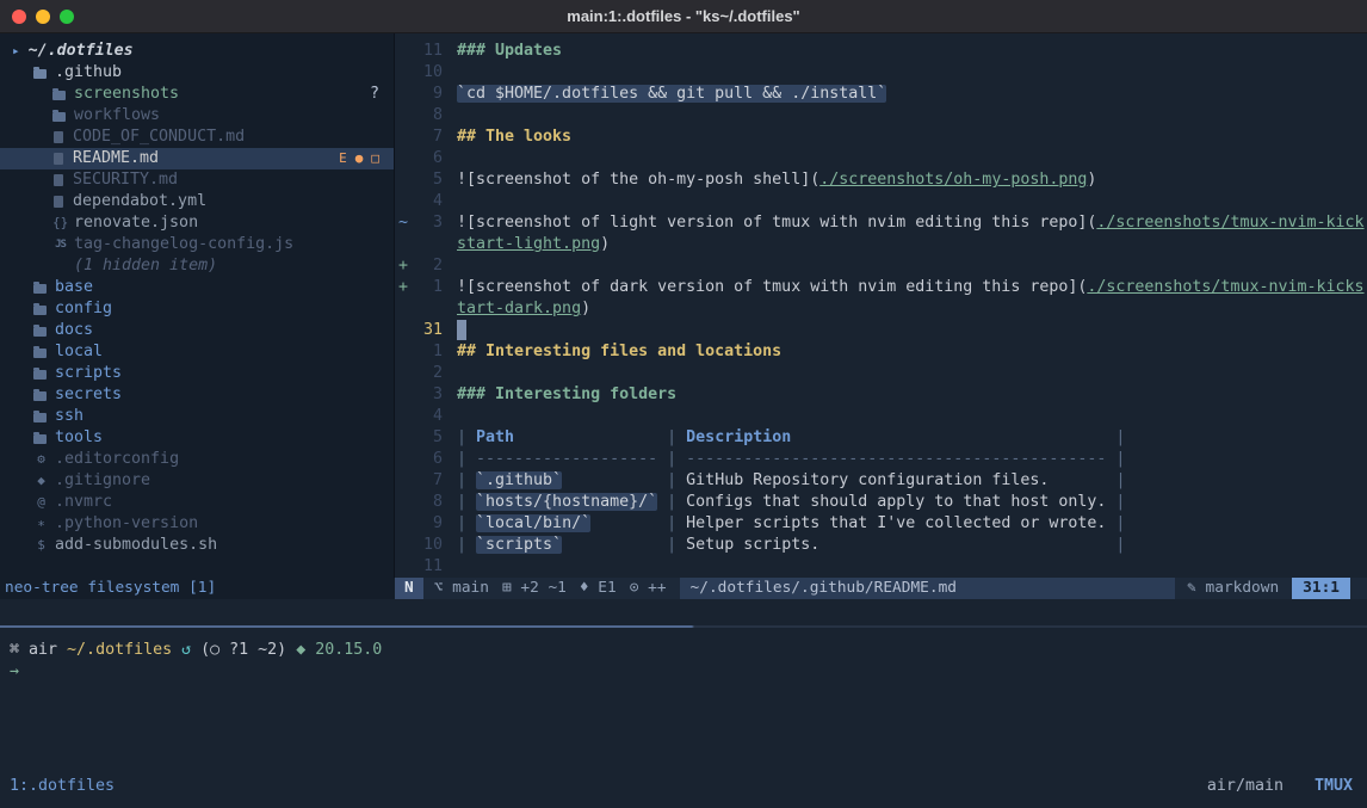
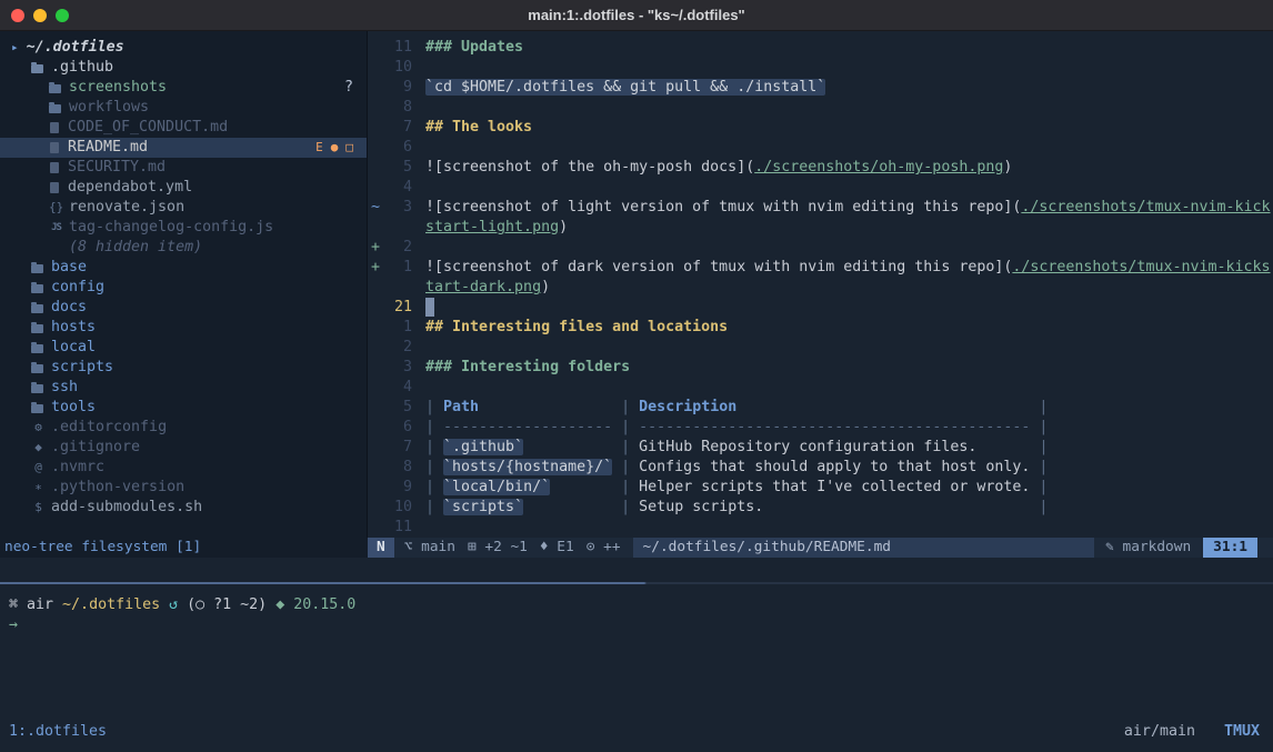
  main:1:.dotfiles - "ks~/.dotfiles"
  ▸
  ~/.dotfiles
  .github
  screenshots
  ?
  workflows
  CODE_OF_CONDUCT.md
  README.md
  E
  ●
  □
  SECURITY.md
  dependabot.yml
  {}
  renovate.json
  JS
  tag-changelog-config.js
- (1 hidden item)
+ (8 hidden item)
  base
  config
  docs
+ hosts
  local
  scripts
- secrets
  ssh
  tools
  ⚙
  .editorconfig
  ◆
  .gitignore
  @
  .nvmrc
  ∗
  .python-version
  $
  add-submodules.sh
  11
  ### Updates
  10
  9
  `cd $HOME/.dotfiles && git pull && ./install`
  8
  7
  ## The looks
  6
  5
- ![screenshot of the oh-my-posh shell](./screenshots/oh-my-posh.png)
+ ![screenshot of the oh-my-posh docs](./screenshots/oh-my-posh.png)
  4
  ~
  3
  ![screenshot of light version of tmux with nvim editing this repo](./screenshots/tmux-nvim-kick
  start-light.png)
  +
  2
  +
  1
  ![screenshot of dark version of tmux with nvim editing this repo](./screenshots/tmux-nvim-kicks
  tart-dark.png)
- 31
+ 21
  1
  ## Interesting files and locations
  2
  3
  ### Interesting folders
  4
  5
  | Path | Description |
  6
  | ------------------- | -------------------------------------------- |
  7
  | `.github` | GitHub Repository configuration files. |
  8
  | `hosts/{hostname}/` | Configs that should apply to that host only. |
  9
  | `local/bin/` | Helper scripts that I've collected or wrote. |
  10
  | `scripts` | Setup scripts. |
  11
  neo-tree filesystem [1]
  N
  ⌥ main
  ⊞ +2 ~1
  ♦ E1
  ⊙ ++
  ~/.dotfiles/.github/README.md
  ✎ markdown
  31:1
  ⌘ air ~/.dotfiles ↺ (○ ?1 ~2) ◆ 20.15.0
  →
  1:.dotfiles
  air/main
  TMUX
